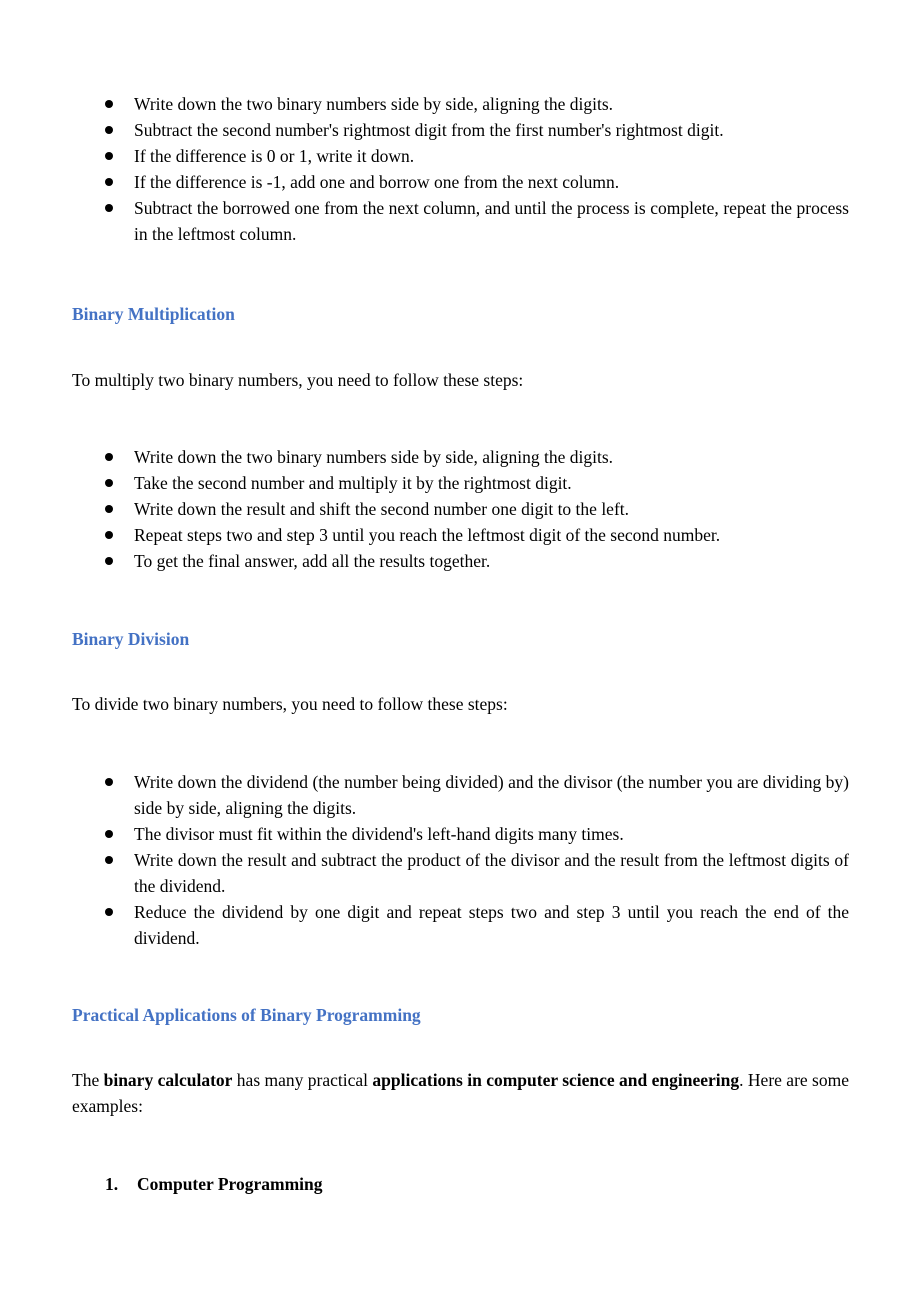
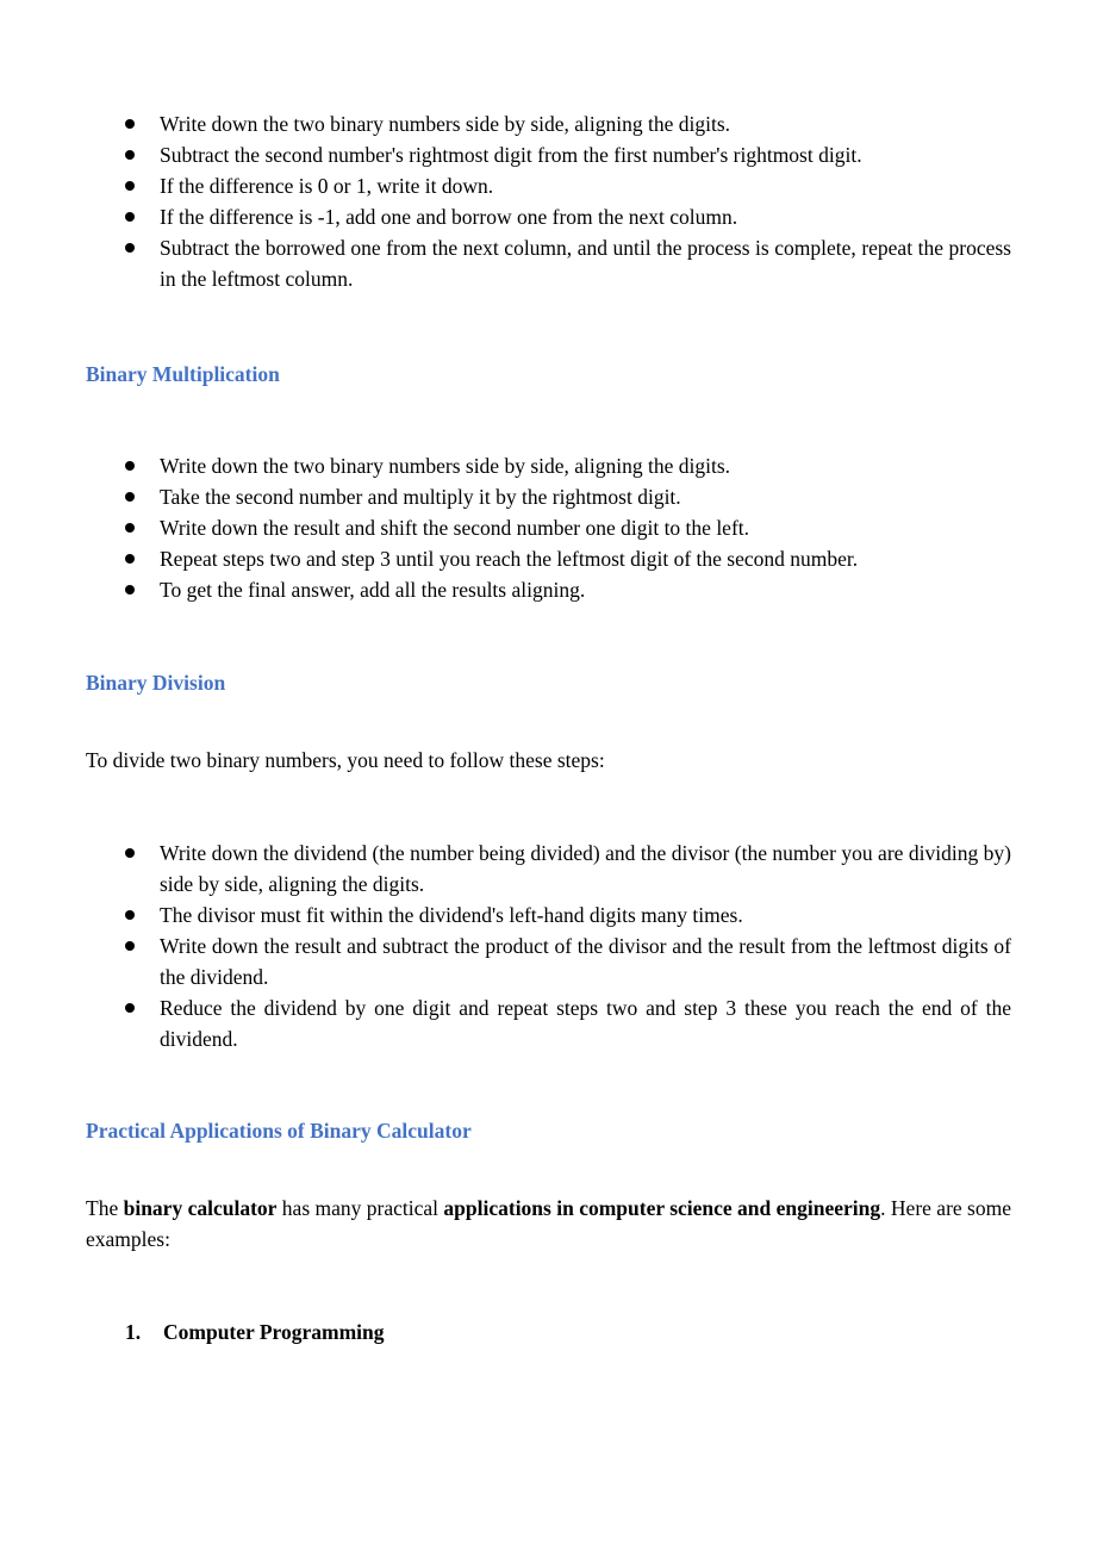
  Write down the two binary numbers side by side, aligning the digits.
  Subtract the second number's rightmost digit from the first number's rightmost digit.
  If the difference is 0 or 1, write it down.
  If the difference is -1, add one and borrow one from the next column.
  Subtract the borrowed one from the next column, and until the process is complete, repeat the process in the leftmost column.
  Binary Multiplication
- To multiply two binary numbers, you need to follow these steps:
  Write down the two binary numbers side by side, aligning the digits.
  Take the second number and multiply it by the rightmost digit.
  Write down the result and shift the second number one digit to the left.
  Repeat steps two and step 3 until you reach the leftmost digit of the second number.
- To get the final answer, add all the results together.
+ To get the final answer, add all the results aligning.
  Binary Division
  To divide two binary numbers, you need to follow these steps:
  Write down the dividend (the number being divided) and the divisor (the number you are dividing by) side by side, aligning the digits.
  The divisor must fit within the dividend's left-hand digits many times.
  Write down the result and subtract the product of the divisor and the result from the leftmost digits of the dividend.
- Reduce the dividend by one digit and repeat steps two and step 3 until you reach the end of the dividend.
+ Reduce the dividend by one digit and repeat steps two and step 3 these you reach the end of the dividend.
- Practical Applications of Binary Programming
+ Practical Applications of Binary Calculator
  The binary calculator has many practical applications in computer science and engineering. Here are some examples:
  1.
  Computer Programming
